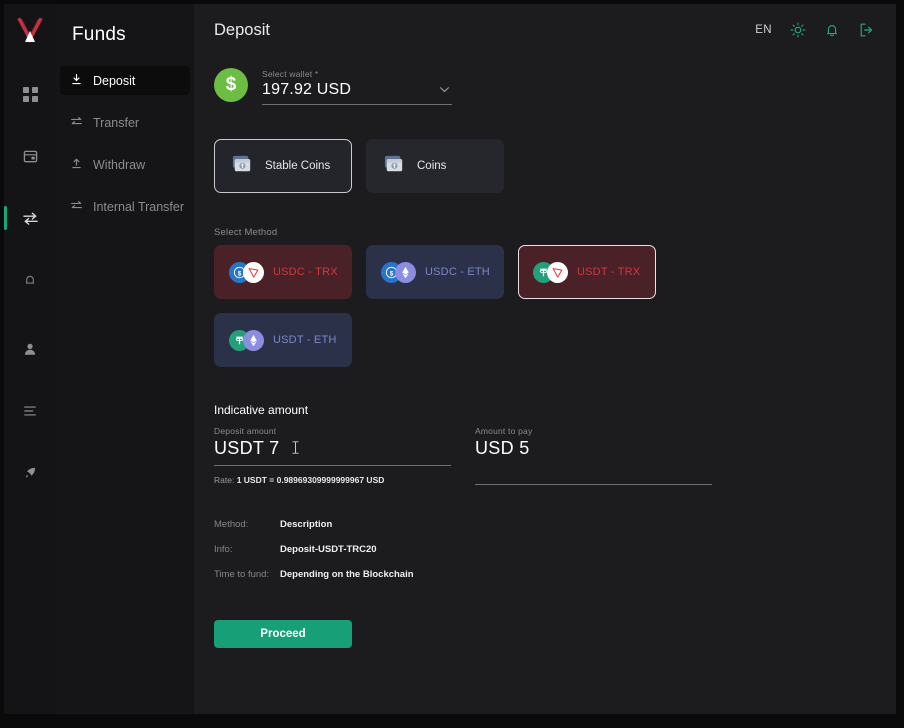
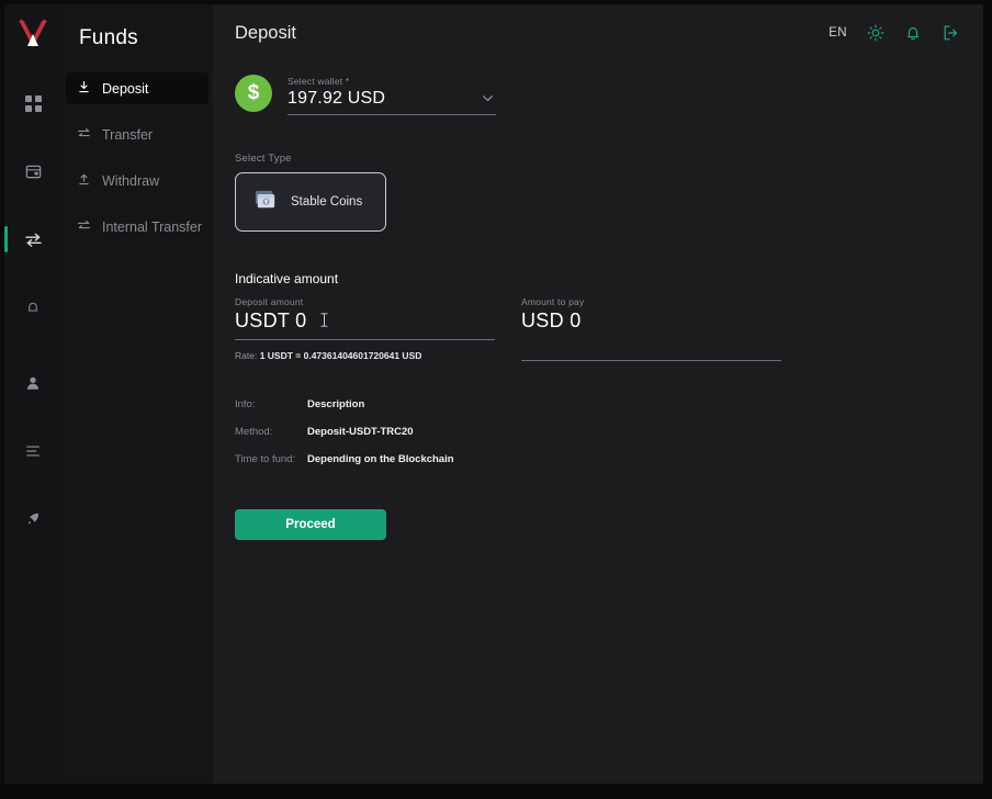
  Funds
  Deposit
  Transfer
  Withdraw
  Internal Transfer
  Deposit
  EN
  $
  Select wallet *
  197.92 USD
+ Select Type
  Stable Coins
- Coins
- Select Method
- USDC - TRX
- USDC - ETH
- USDT - TRX
- USDT - ETH
  Indicative amount
  Deposit amount
- USDT 7
+ USDT 0
- Rate: 1 USDT = 0.98969309999999967 USD
+ Rate: 1 USDT = 0.47361404601720641 USD
  Amount to pay
- USD 5
+ USD 0
- Method:
+ Info:
  Description
- Info:
+ Method:
  Deposit-USDT-TRC20
  Time to fund:
  Depending on the Blockchain
  Proceed
